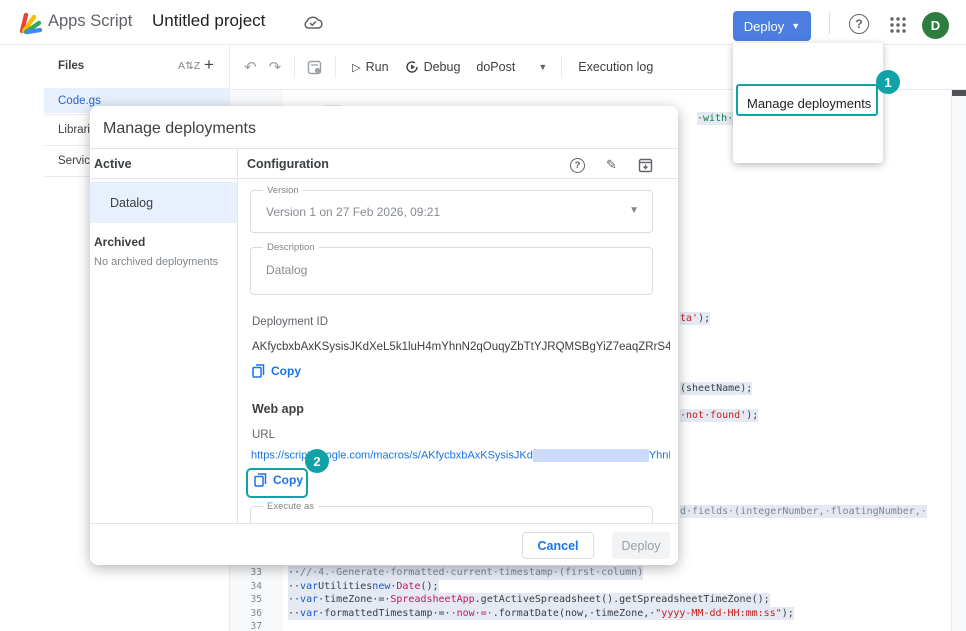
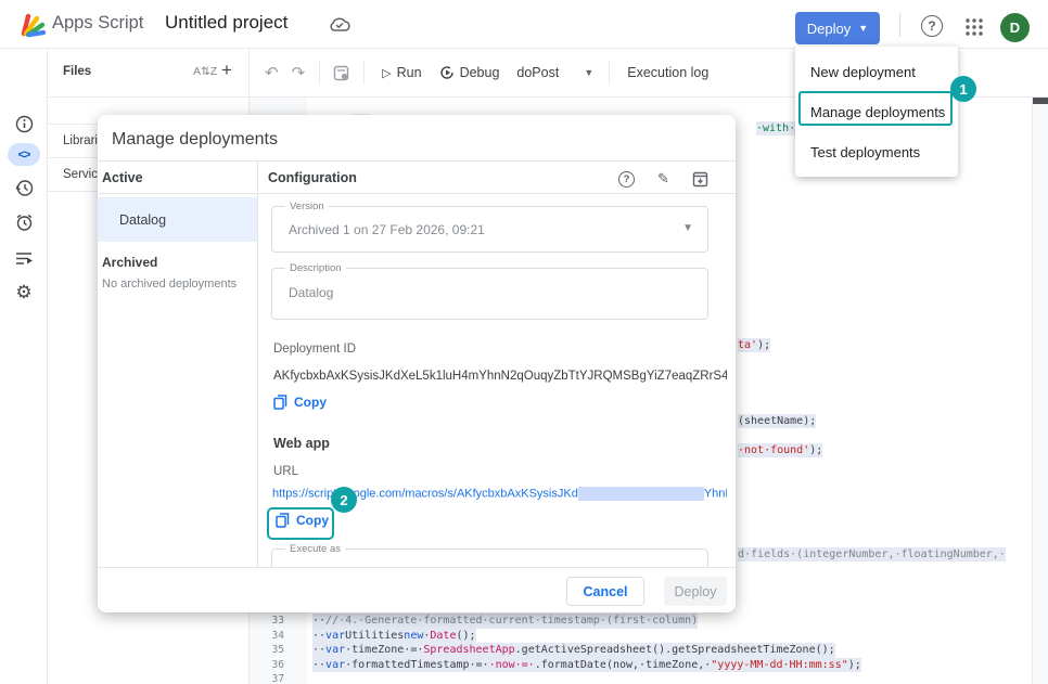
  ta');
  (sheetName);
  ·not·found');
  d·fields·(integerNumber,·floatingNumber,·
  33 ··//·4.·Generate·formatted·current·timestamp·(first·column)
  34 ··varUtilitiesnew·Date();
  35 ··var·timeZone·=·SpreadsheetApp.getActiveSpreadsheet().getSpreadsheetTimeZone();
  36 ··var·formattedTimestamp·=··now·=·.formatDate(now,·timeZone,·"yyyy-MM-dd·HH:mm:ss");
  37
  Apps Script
  Untitled project
  Deploy
  ▼
  ?
  D
+ <>
+ ⚙
  Files
  A⇅Z
  +
- Code.gs
  Librari
  Servic
  ↶
  ↷
  ▷
  Run
  Debug
  doPost
  ▼
  Execution log
+ New deployment
  Manage deployments
+ Test deployments
  1
  Manage deployments
  Active
  Configuration
  ?
  ✎
  Datalog
  Archived
  No archived deployments
  Version
- Version 1 on 27 Feb 2026, 09:21
+ Archived 1 on 27 Feb 2026, 09:21
  ▼
  Description
  Datalog
  Deployment ID
  AKfycbxbAxKSysisJKdXeL5k1luH4mYhnN2qOuqyZbTtYJRQMSBgYiZ7eaqZRrS4
  Copy
  Web app
  URL
  https://scripogle.com/macros/s/AKfycbxbAxKSysisJKd Yhn
  Copy
  Execute as
  Cancel
  Deploy
  2
